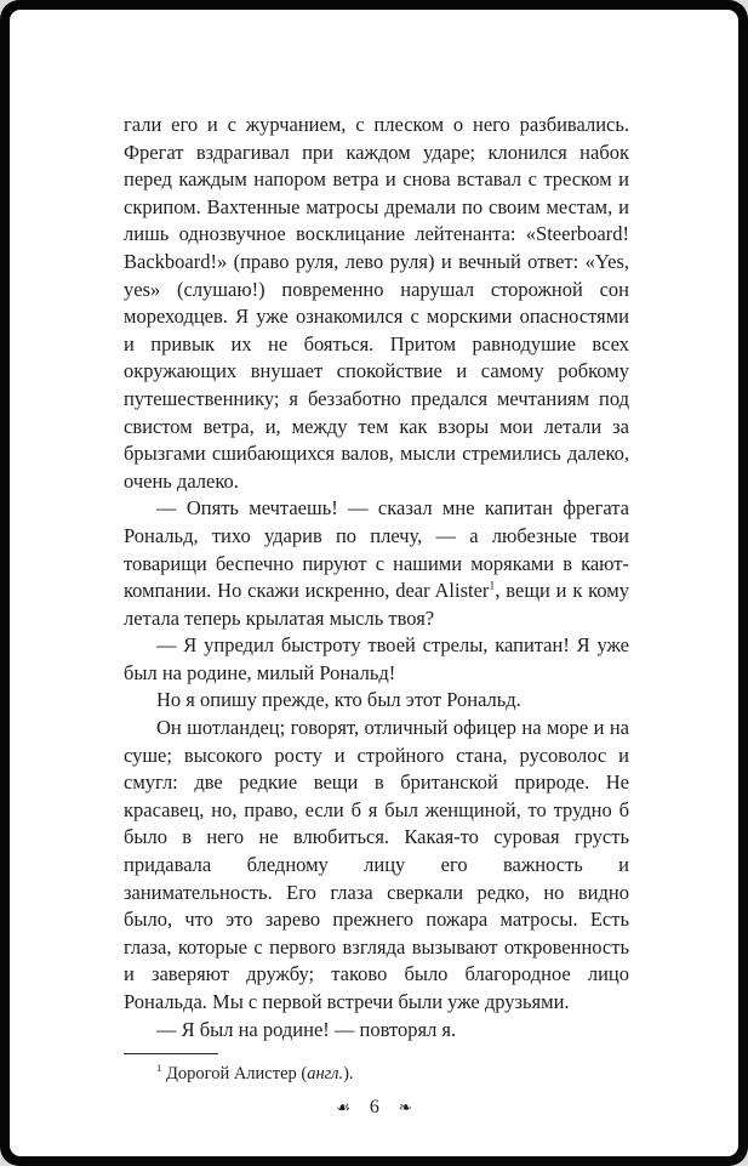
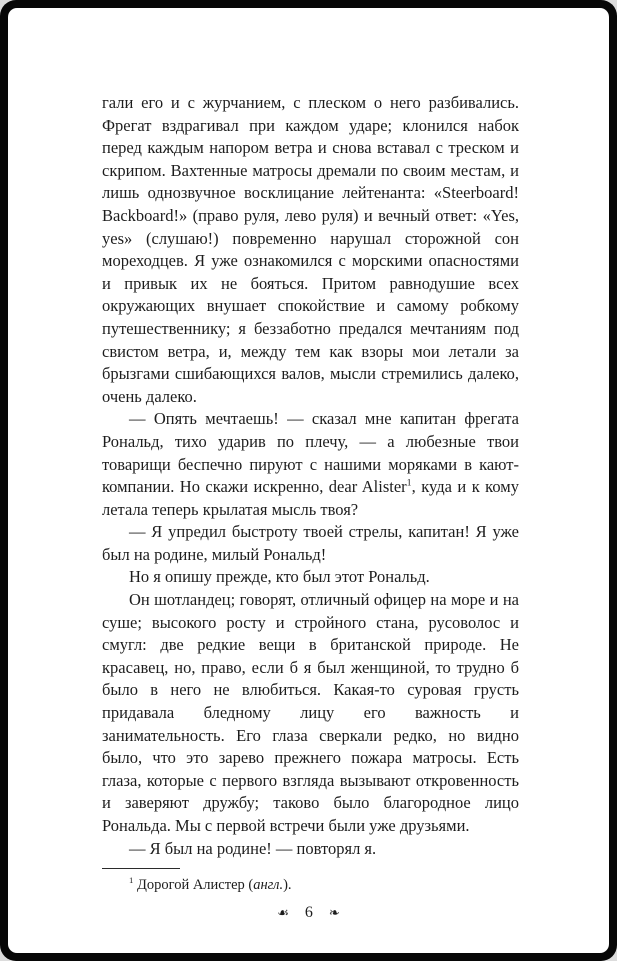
  гали его и с журчанием, с плеском о него разбивались. Фрегат вздрагивал при каждом ударе; клонился набок перед каждым напором ветра и снова вставал с треском и скрипом. Вахтенные матросы дремали по своим местам, и лишь однозвучное восклицание лейтенанта: «Steerboard! Backboard!» (право руля, лево руля) и вечный ответ: «Yes, yes» (слушаю!) повременно нарушал сторожной сон мореходцев. Я уже ознакомился с морскими опасностями и привык их не бояться. Притом равнодушие всех окружающих внушает спокойствие и самому робкому путешественнику; я беззаботно предался мечтаниям под свистом ветра, и, между тем как взоры мои летали за брызгами сшибающихся валов, мысли стремились далеко, очень далеко.
- — Опять мечтаешь! — сказал мне капитан фрегата Рональд, тихо ударив по плечу, — а любезные твои товарищи беспечно пируют с нашими моряками в кают-компании. Но скажи искренно, dear Alister1, вещи и к кому летала теперь крылатая мысль твоя?
+ — Опять мечтаешь! — сказал мне капитан фрегата Рональд, тихо ударив по плечу, — а любезные твои товарищи беспечно пируют с нашими моряками в кают-компании. Но скажи искренно, dear Alister1, куда и к кому летала теперь крылатая мысль твоя?
  — Я упредил быстроту твоей стрелы, капитан! Я уже был на родине, милый Рональд!
  Но я опишу прежде, кто был этот Рональд.
  Он шотландец; говорят, отличный офицер на море и на суше; высокого росту и стройного стана, русоволос и смугл: две редкие вещи в британской природе. Не красавец, но, право, если б я был женщиной, то трудно б было в него не влюбиться. Какая-то суровая грусть придавала бледному лицу его важность и занимательность. Его глаза сверкали редко, но видно было, что это зарево прежнего пожара матросы. Есть глаза, которые с первого взгляда вызывают откровенность и заверяют дружбу; таково было благородное лицо Рональда. Мы с первой встречи были уже друзьями.
  — Я был на родине! — повторял я.
  1 Дорогой Алистер (англ.).
  ☙
  6
  ❧
